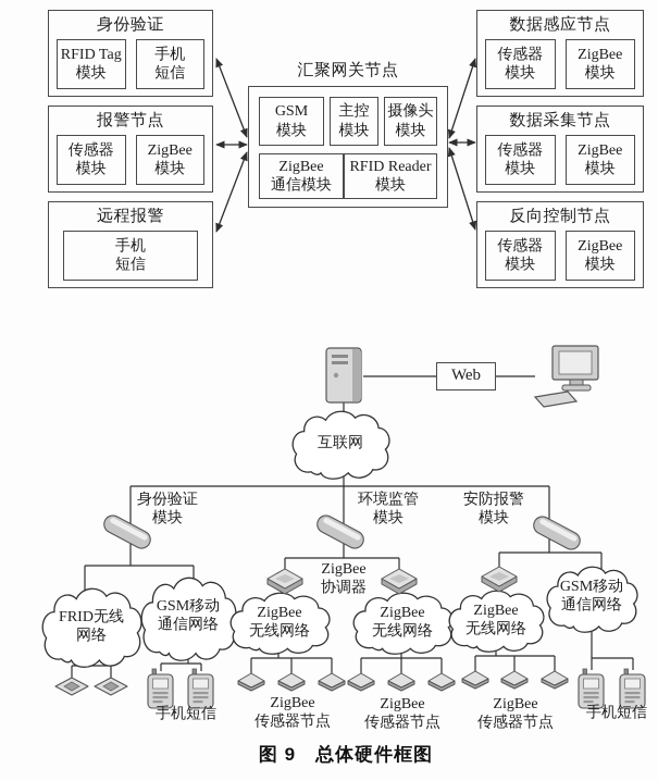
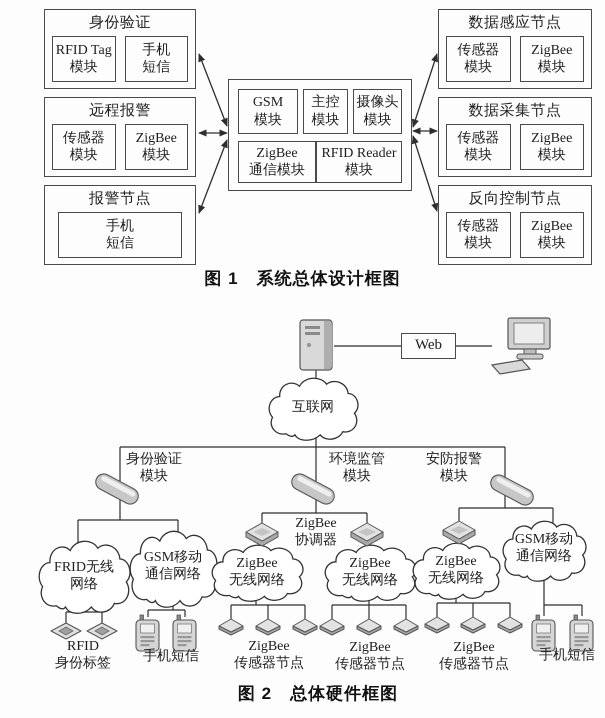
  身份验证
  RFID Tag
  模块
  手机
  短信
- 报警节点
+ 远程报警
  传感器
  模块
  ZigBee
  模块
- 远程报警
+ 报警节点
  手机
  短信
- 汇聚网关节点
  GSM
  模块
  主控
  模块
  摄像头
  模块
  ZigBee
  通信模块
  RFID Reader
  模块
  数据感应节点
  传感器
  模块
  ZigBee
  模块
  数据采集节点
  传感器
  模块
  ZigBee
  模块
  反向控制节点
  传感器
  模块
  ZigBee
  模块
+ 图 1 系统总体设计框图
  Web
  互联网
  身份验证
  模块
  环境监管
  模块
  安防报警
  模块
  ZigBee
  协调器
  FRID无线
  网络
  GSM移动
  通信网络
  ZigBee
  无线网络
  ZigBee
  无线网络
  ZigBee
  无线网络
  GSM移动
  通信网络
+ RFID
+ 身份标签
  手机短信
  ZigBee
  传感器节点
  ZigBee
  传感器节点
  ZigBee
  传感器节点
  手机短信
- 图 9 总体硬件框图
+ 图 2 总体硬件框图
